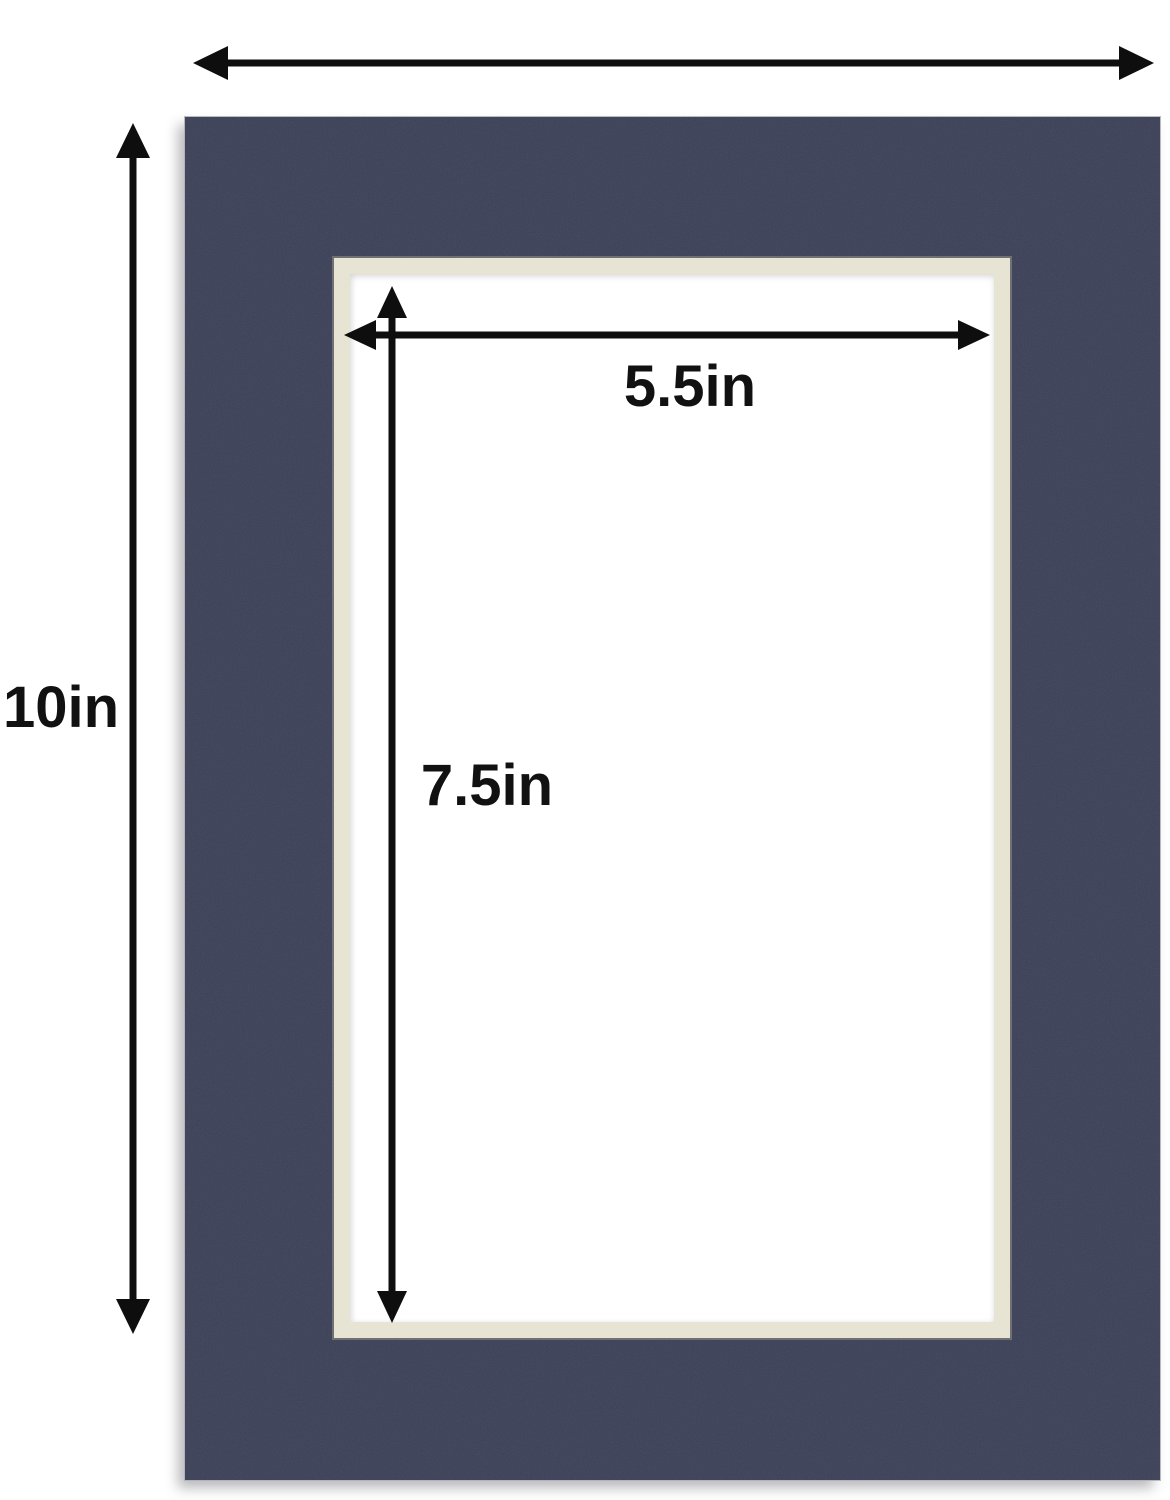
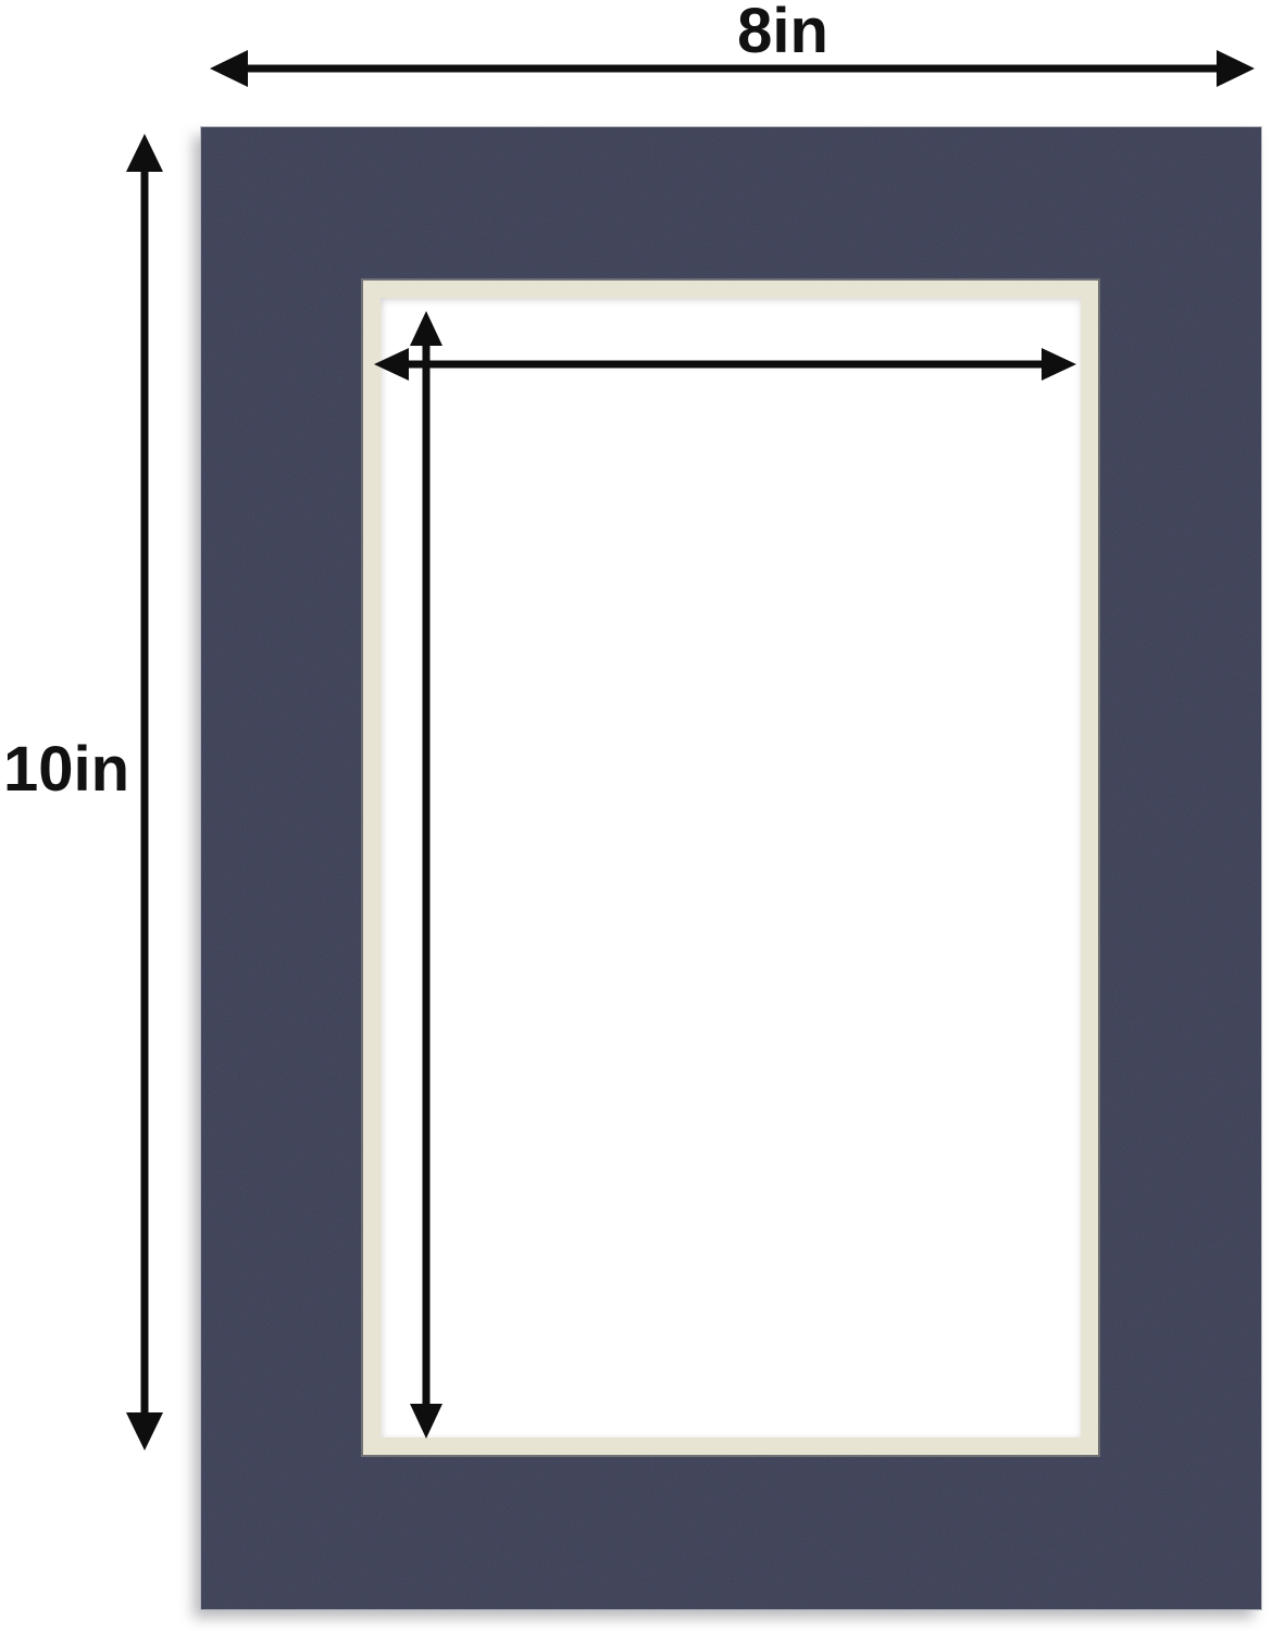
+ 8in
  10in
- 5.5in
- 7.5in
